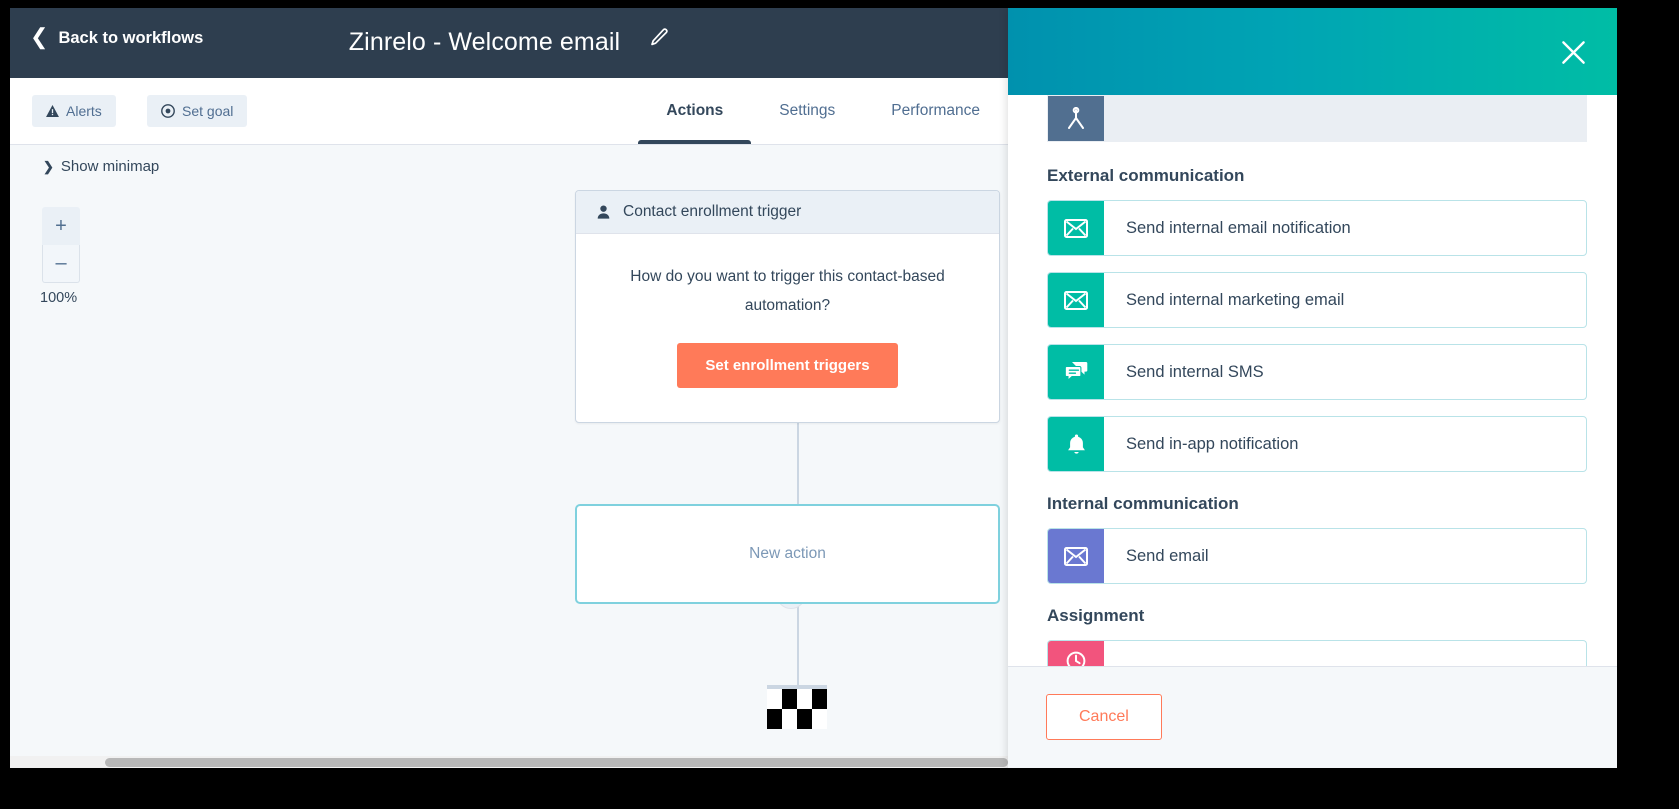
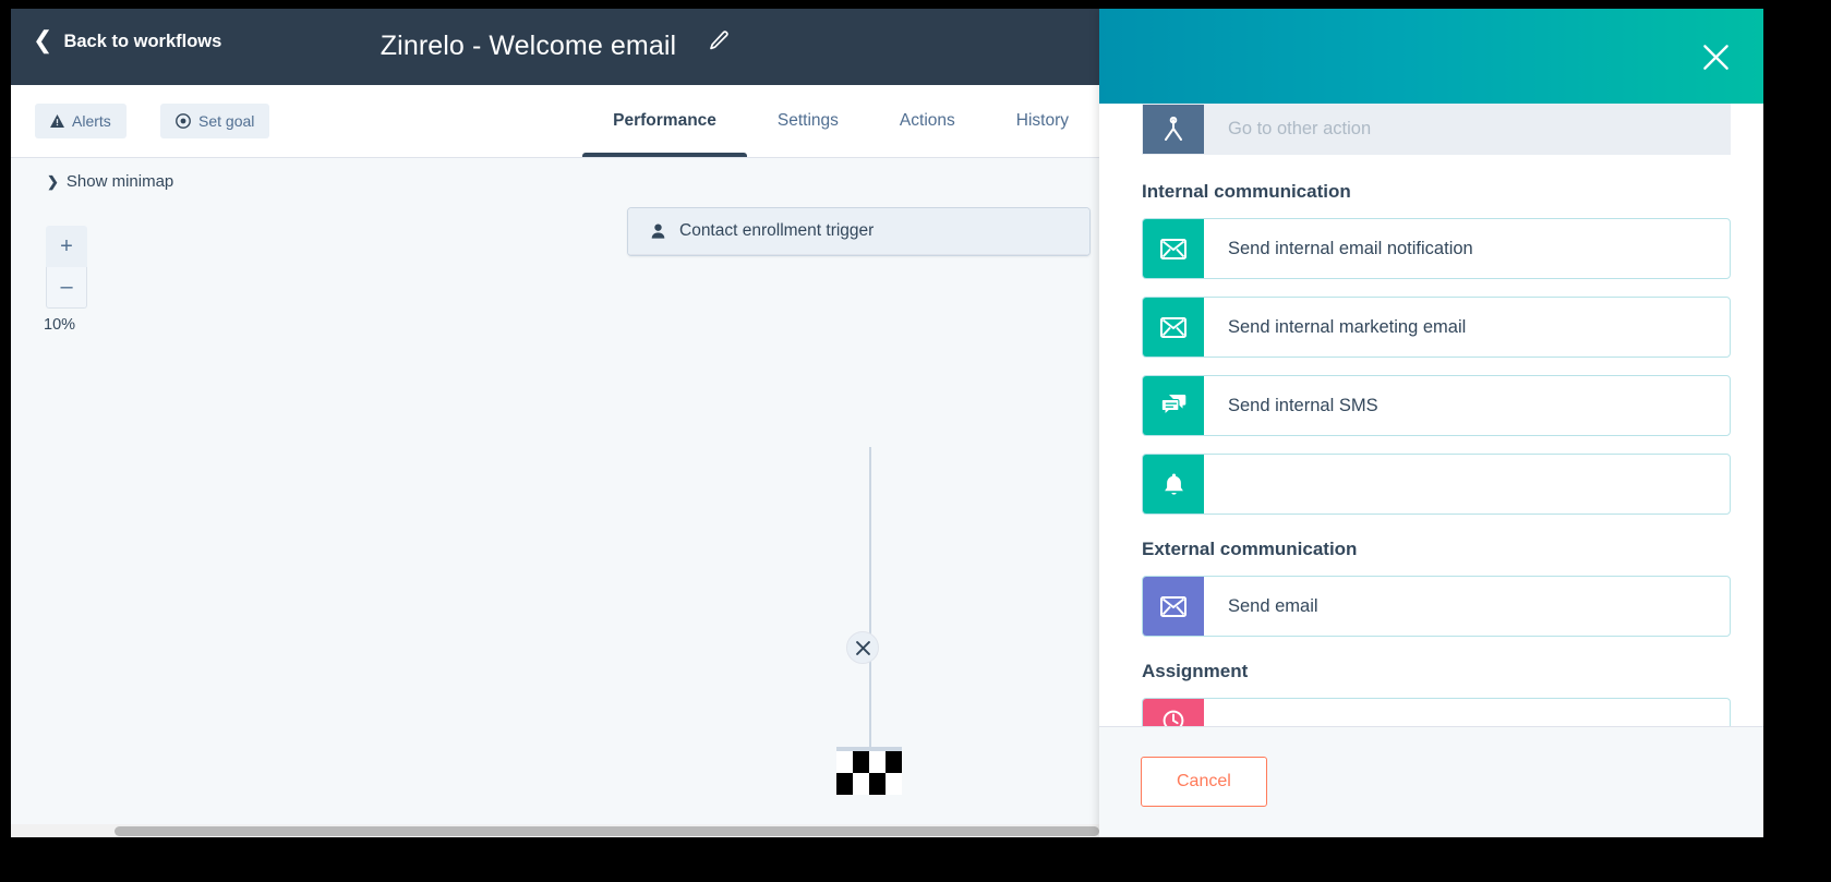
  ❯
  Show minimap
  +
  –
- 100%
+ 10%
  Contact enrollment trigger
- How do you want to trigger this contact-based automation?
- Set enrollment triggers
- New action
  Alerts
  Set goal
- Actions
+ Performance
  Settings
- Performance
+ Actions
+ History
  ❮
  Back to workflows
  Zinrelo - Welcome email
+ Go to other action
- External communication
+ Internal communication
  Send internal email notification
  Send internal marketing email
  Send internal SMS
- Send in-app notification
- Internal communication
+ External communication
  Send email
  Assignment
  Cancel
